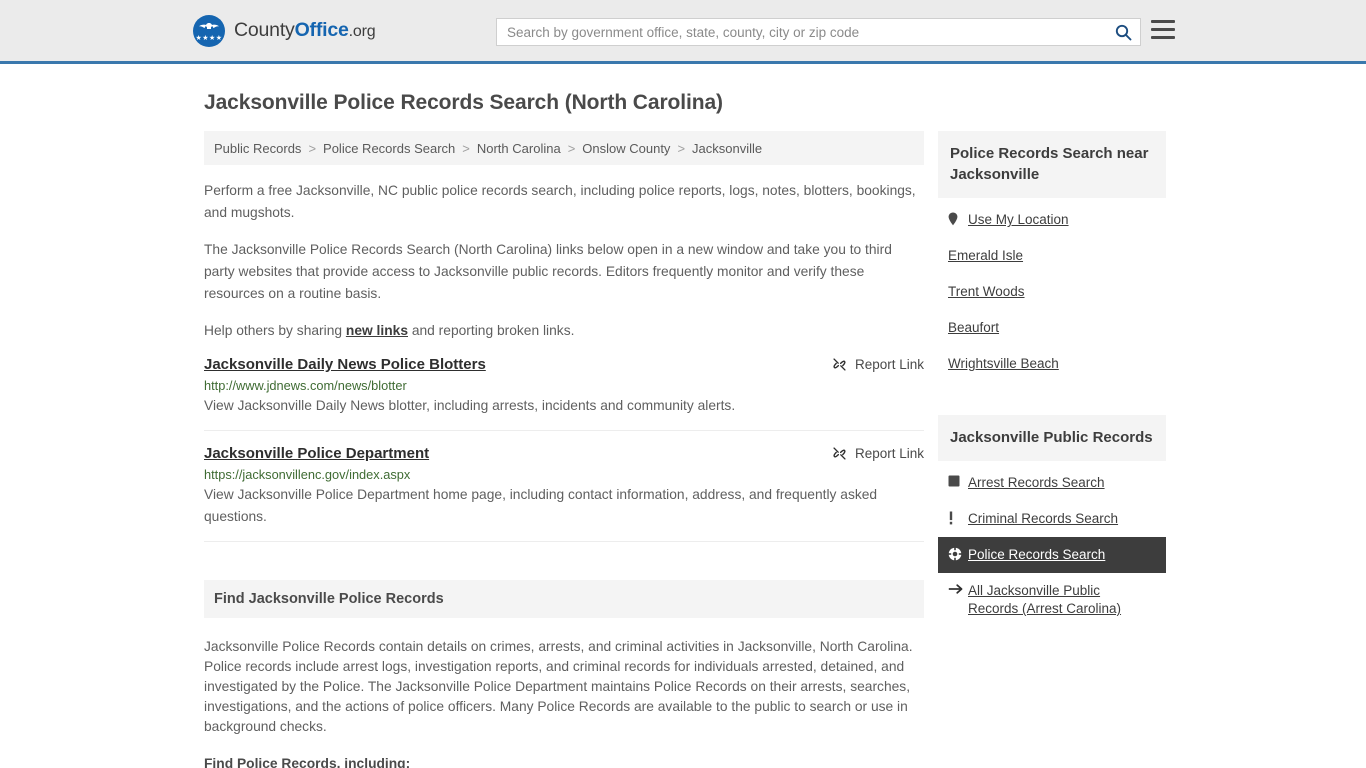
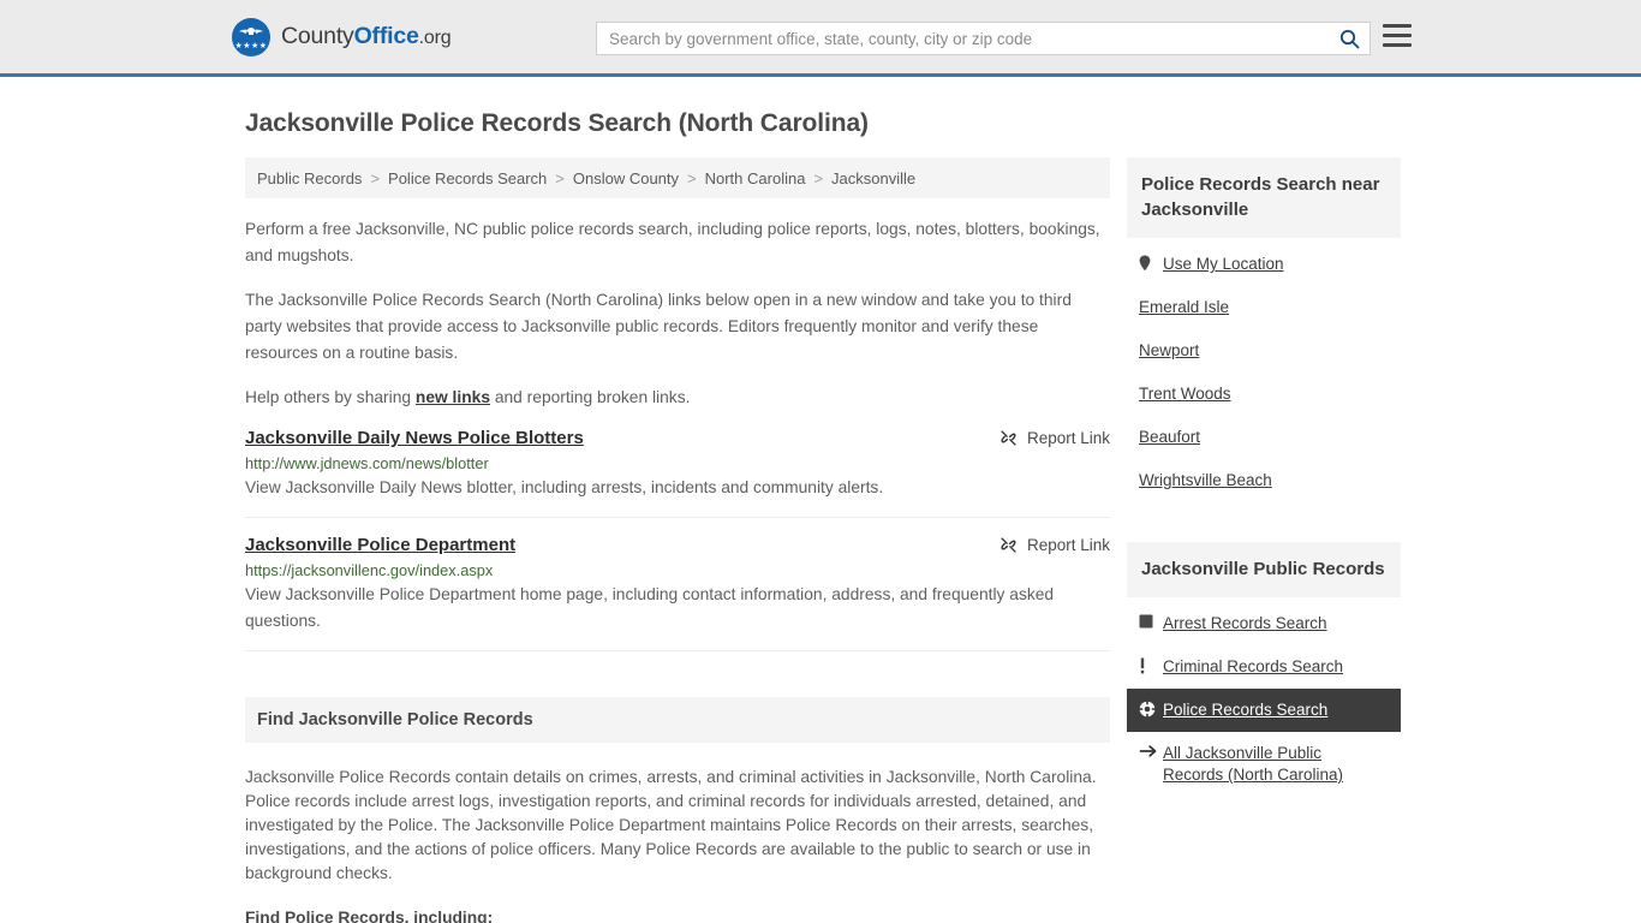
  CountyOffice.org
  Search by government office, state, county, city or zip code
  Jacksonville Police Records Search (North Carolina)
  Public Records
  >
  Police Records Search
  >
- North Carolina
+ Onslow County
  >
- Onslow County
+ North Carolina
  >
  Jacksonville
  Perform a free Jacksonville, NC public police records search, including police reports, logs, notes, blotters, bookings, and mugshots.
  The Jacksonville Police Records Search (North Carolina) links below open in a new window and take you to third party websites that provide access to Jacksonville public records. Editors frequently monitor and verify these resources on a routine basis.
  Help others by sharing new links and reporting broken links.
  Jacksonville Daily News Police Blotters
  Report Link
  http://www.jdnews.com/news/blotter
  View Jacksonville Daily News blotter, including arrests, incidents and community alerts.
  Jacksonville Police Department
  Report Link
  https://jacksonvillenc.gov/index.aspx
  View Jacksonville Police Department home page, including contact information, address, and frequently asked questions.
  Find Jacksonville Police Records
  Jacksonville Police Records contain details on crimes, arrests, and criminal activities in Jacksonville, North Carolina. Police records include arrest logs, investigation reports, and criminal records for individuals arrested, detained, and investigated by the Police. The Jacksonville Police Department maintains Police Records on their arrests, searches, investigations, and the actions of police officers. Many Police Records are available to the public to search or use in background checks.
  Find Police Records, including:
  Police Records Search near Jacksonville
  Use My Location
  Emerald Isle
+ Newport
  Trent Woods
  Beaufort
  Wrightsville Beach
  Jacksonville Public Records
  Arrest Records Search
  Criminal Records Search
  Police Records Search
- All Jacksonville Public Records (Arrest Carolina)
+ All Jacksonville Public Records (North Carolina)
